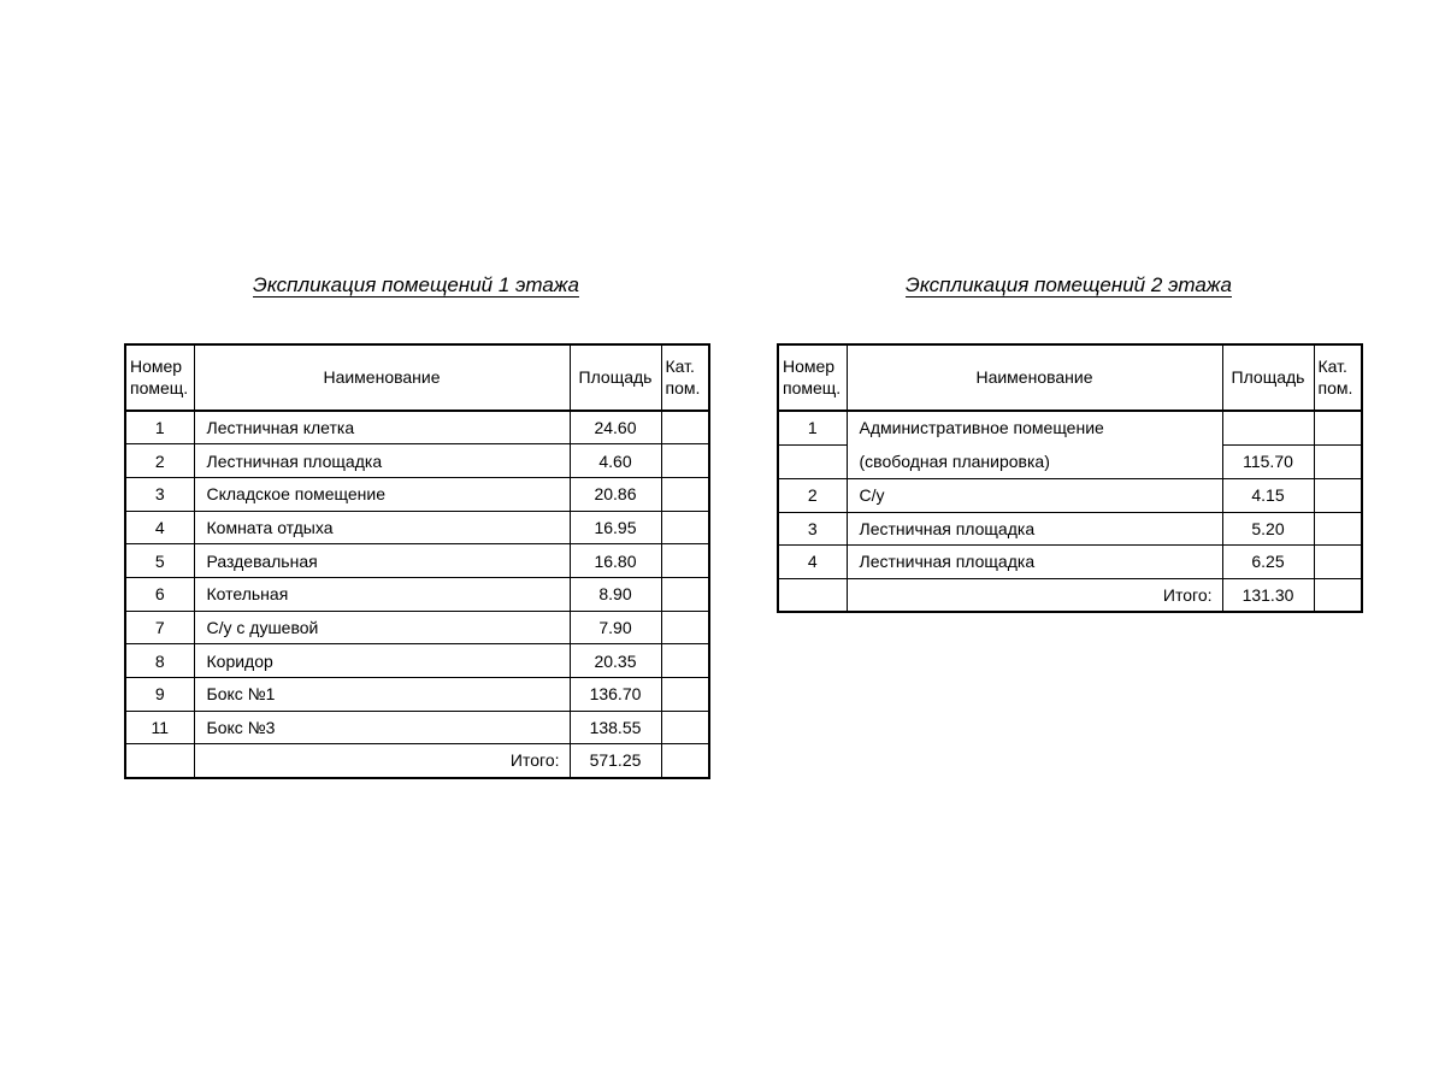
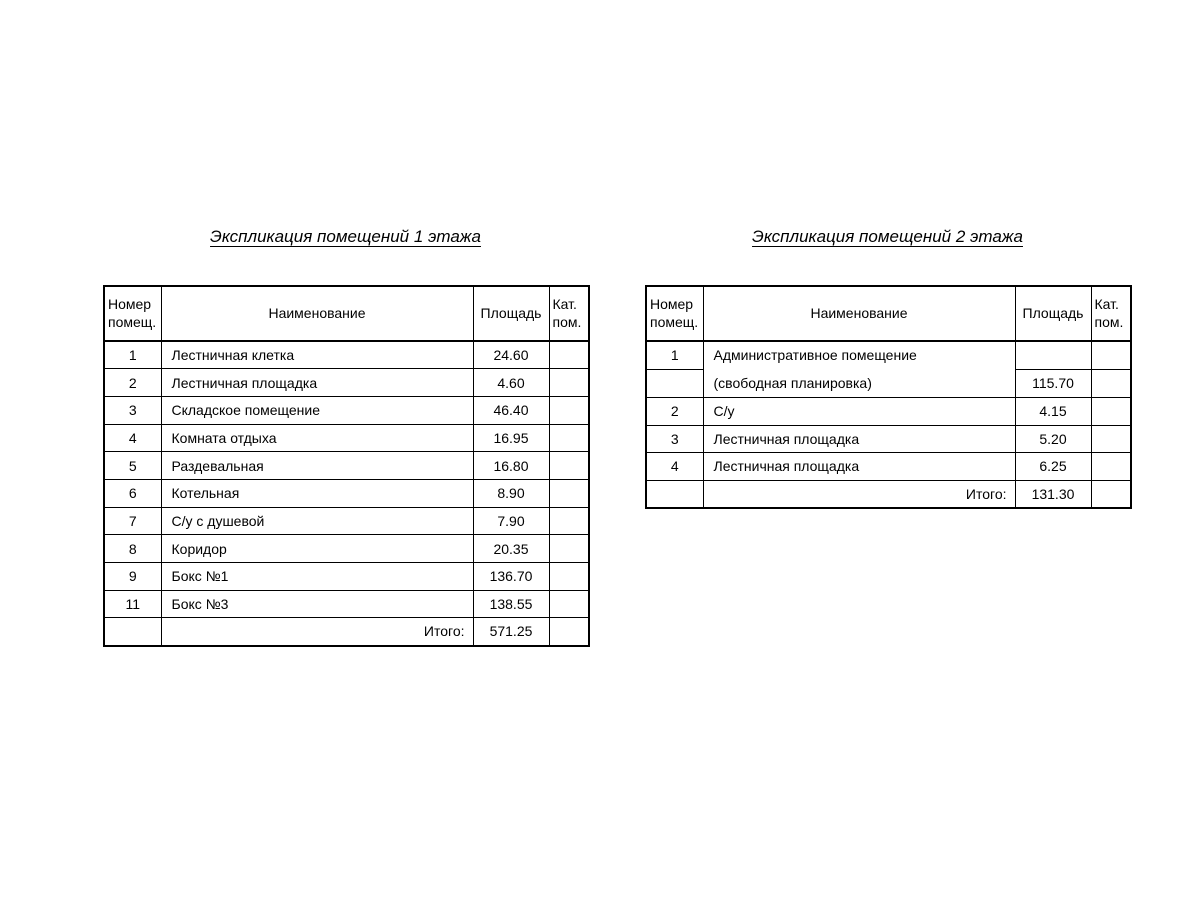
  Экспликация помещений 1 этажа
  Номер помещ.	Наименование	Площадь	Кат. пом.
  1	Лестничная клетка	24.60
  2	Лестничная площадка	4.60
- 3	Складское помещение	20.86
+ 3	Складское помещение	46.40
  4	Комната отдыха	16.95
  5	Раздевальная	16.80
  6	Котельная	8.90
  7	С/у с душевой	7.90
  8	Коридор	20.35
  9	Бокс №1	136.70
  11	Бокс №3	138.55
  	Итого:	571.25
  Экспликация помещений 2 этажа
  Номер помещ.	Наименование	Площадь	Кат. пом.
  1	Административное помещение (свободная планировка)
  	115.70
  2	С/у	4.15
  3	Лестничная площадка	5.20
  4	Лестничная площадка	6.25
  	Итого:	131.30
